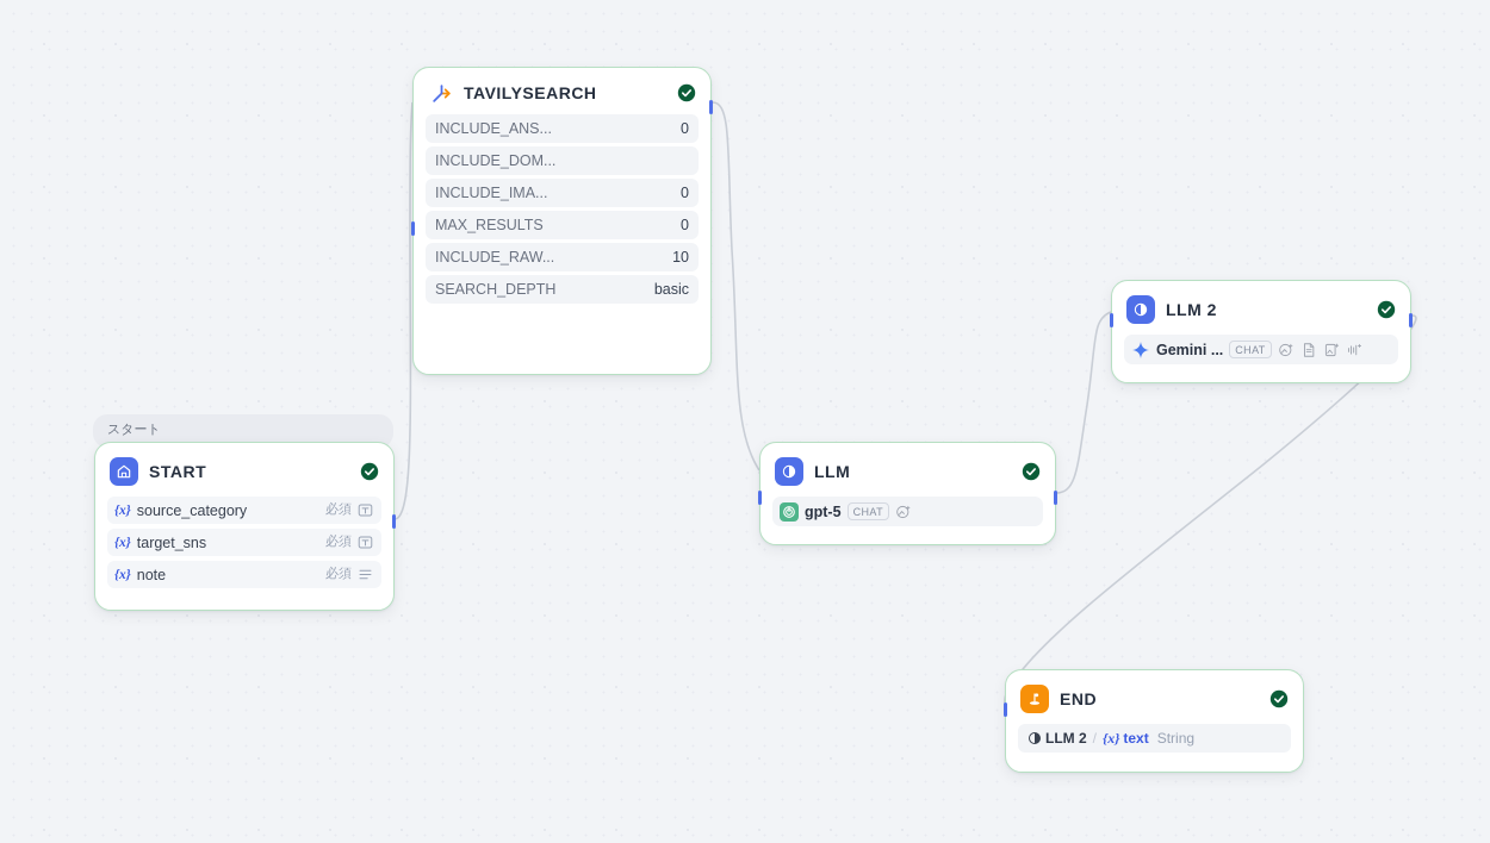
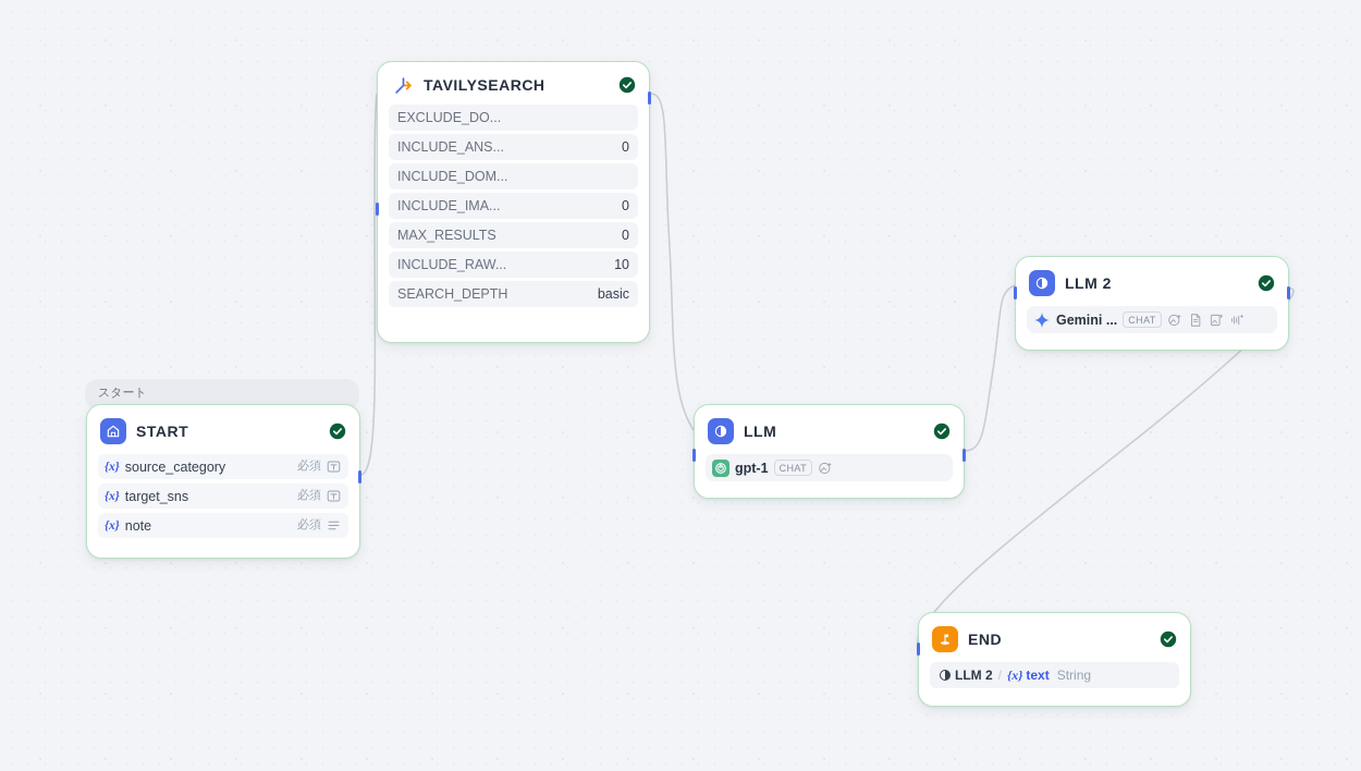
  スタート
  TAVILYSEARCH
+ EXCLUDE_DO...
  INCLUDE_ANS...
  0
  INCLUDE_DOM...
  INCLUDE_IMA...
  0
  MAX_RESULTS
  0
  INCLUDE_RAW...
  10
  SEARCH_DEPTH
  basic
  START
  {x}
  source_category
  必須
  {x}
  target_sns
  必須
  {x}
  note
  必須
  LLM
- gpt-5
+ gpt-1
  CHAT
  LLM 2
  Gemini ...
  CHAT
  END
  LLM 2
  /
  {x}
  text
  String
